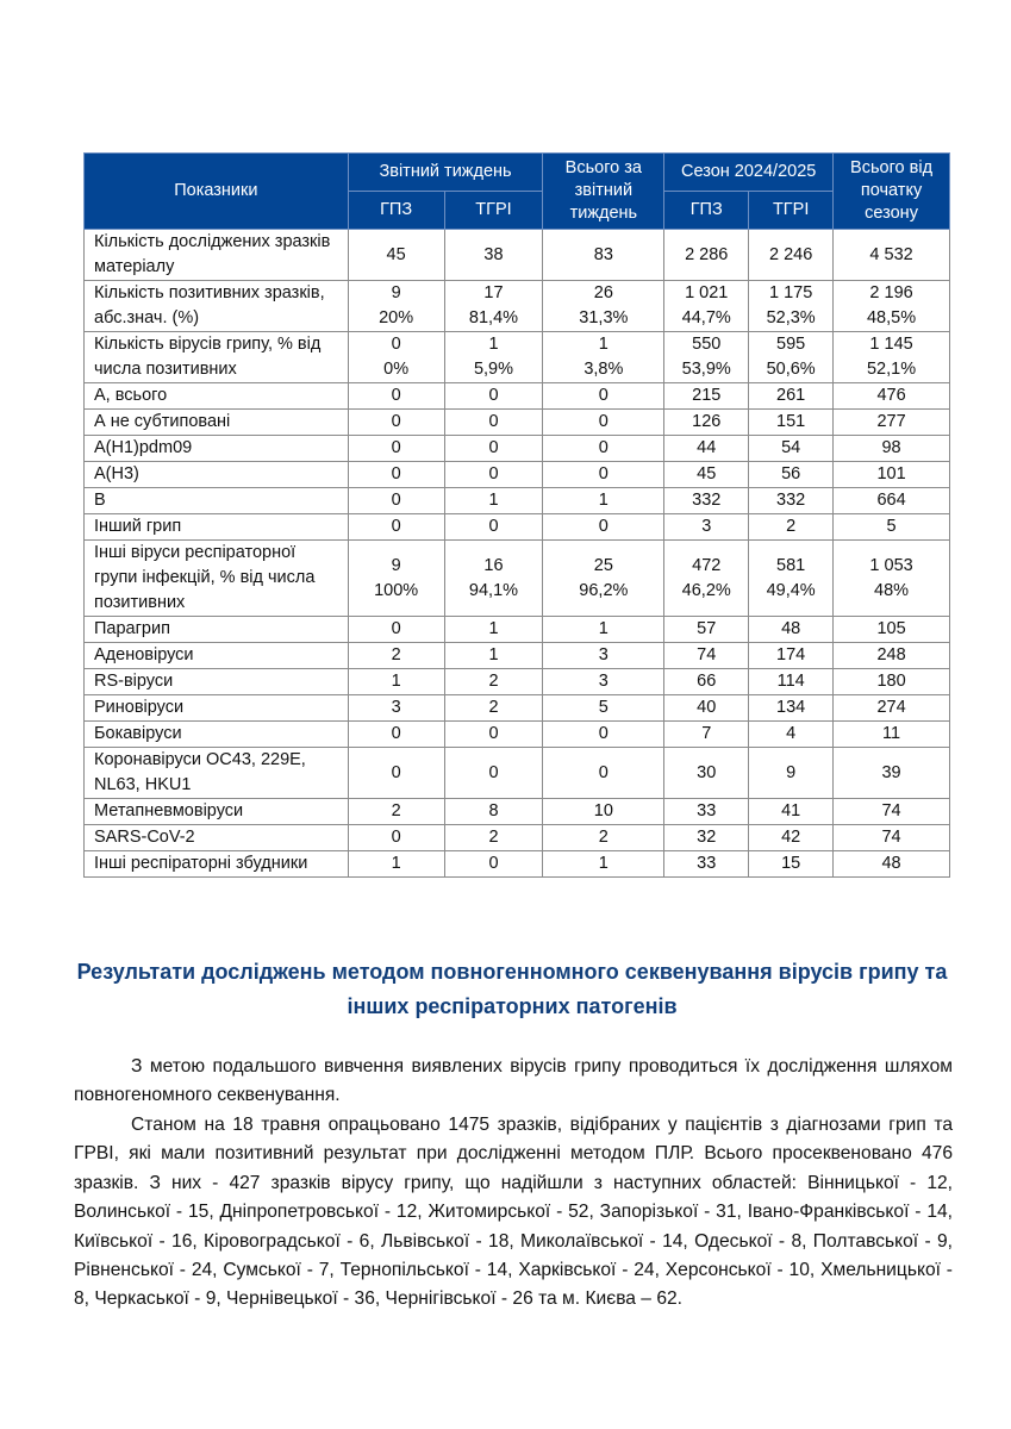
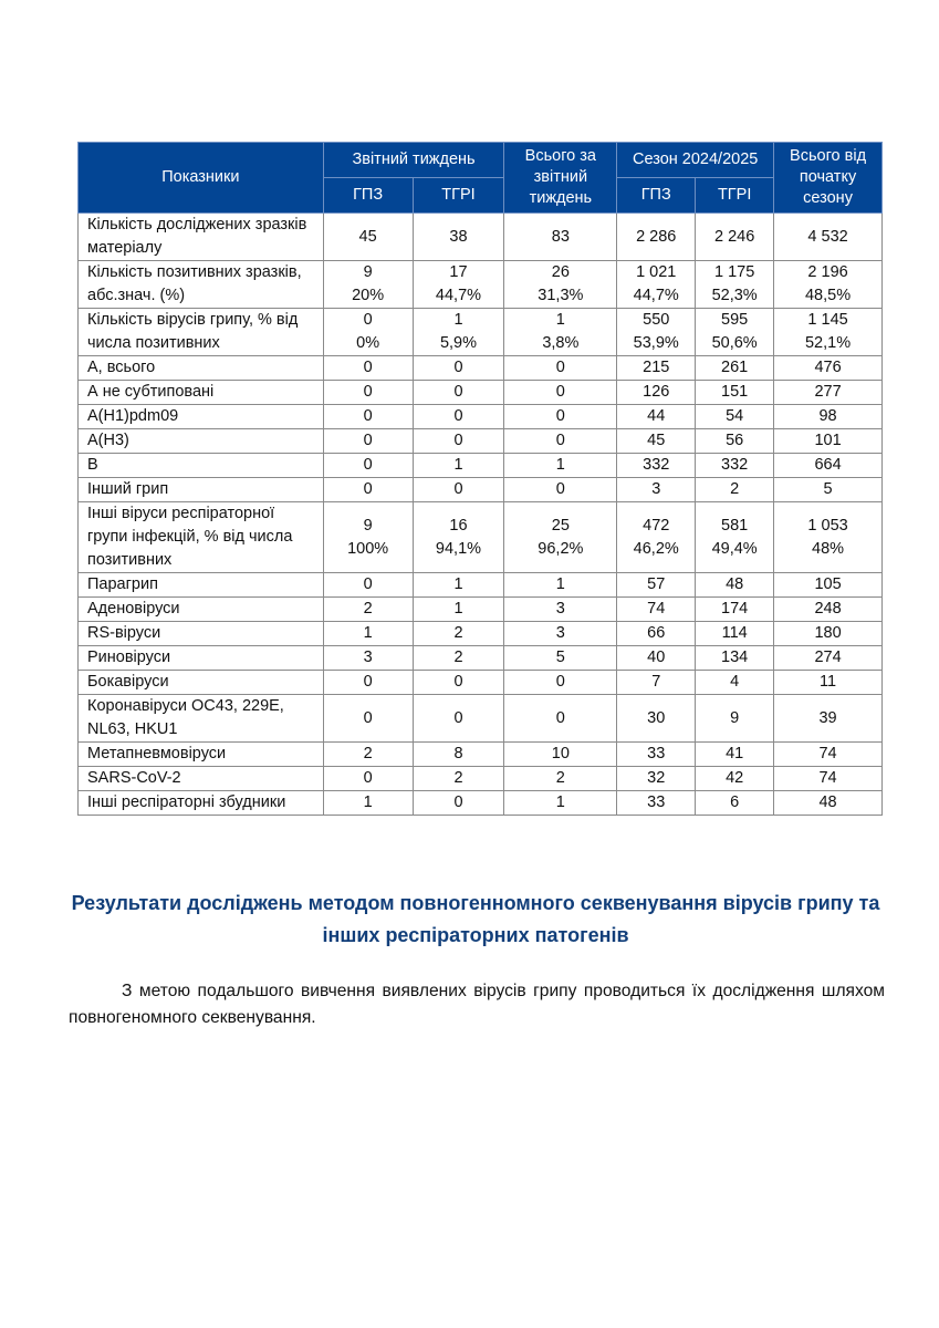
  Показники	Звітний тиждень	Всього за звітний тиждень	Сезон 2024/2025	Всього від початку сезону
  ГПЗ	ТГРІ	ГПЗ	ТГРІ
  Кількість досліджених зразків матеріалу	45	38	83	2 286	2 246	4 532
- Кількість позитивних зразків, абс.знач. (%)	9 20%	17 81,4%	26 31,3%	1 021 44,7%	1 175 52,3%	2 196 48,5%
+ Кількість позитивних зразків, абс.знач. (%)	9 20%	17 44,7%	26 31,3%	1 021 44,7%	1 175 52,3%	2 196 48,5%
  Кількість вірусів грипу, % від числа позитивних	0 0%	1 5,9%	1 3,8%	550 53,9%	595 50,6%	1 145 52,1%
  А, всього	0	0	0	215	261	476
  А не субтиповані	0	0	0	126	151	277
  A(H1)pdm09	0	0	0	44	54	98
  A(H3)	0	0	0	45	56	101
  В	0	1	1	332	332	664
  Інший грип	0	0	0	3	2	5
  Інші віруси респіраторної групи інфекцій, % від числа позитивних	9 100%	16 94,1%	25 96,2%	472 46,2%	581 49,4%	1 053 48%
  Парагрип	0	1	1	57	48	105
  Аденовіруси	2	1	3	74	174	248
  RS-віруси	1	2	3	66	114	180
  Риновіруси	3	2	5	40	134	274
  Бокавіруси	0	0	0	7	4	11
  Коронавіруси OC43, 229E, NL63, HKU1	0	0	0	30	9	39
  Метапневмовіруси	2	8	10	33	41	74
  SARS-CoV-2	0	2	2	32	42	74
- Інші респіраторні збудники	1	0	1	33	15	48
+ Інші респіраторні збудники	1	0	1	33	6	48
  Результати досліджень методом повногенномного секвенування вірусів грипу та інших респіраторних патогенів
  З метою подальшого вивчення виявлених вірусів грипу проводиться їх дослідження шляхом повногеномного секвенування.
- Станом на 18 травня опрацьовано 1475 зразків, відібраних у пацієнтів з діагнозами грип та ГРВІ, які мали позитивний результат при дослідженні методом ПЛР. Всього просеквеновано 476 зразків. З них - 427 зразків вірусу грипу, що надійшли з наступних областей: Вінницької - 12, Волинської - 15, Дніпропетровської - 12, Житомирської - 52, Запорізької - 31, Івано-Франківської - 14, Київської - 16, Кіровоградської - 6, Львівської - 18, Миколаївської - 14, Одеської - 8, Полтавської - 9, Рівненської - 24, Сумської - 7, Тернопільської - 14, Харківської - 24, Херсонської - 10, Хмельницької - 8, Черкаської - 9, Чернівецької - 36, Чернігівської - 26 та м. Києва – 62.
